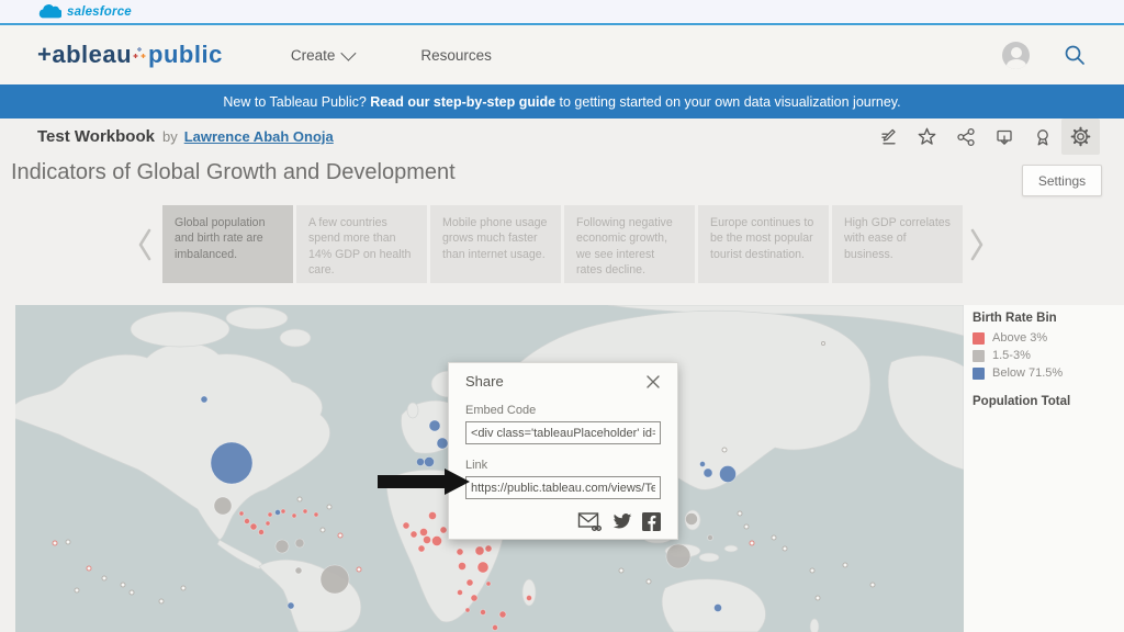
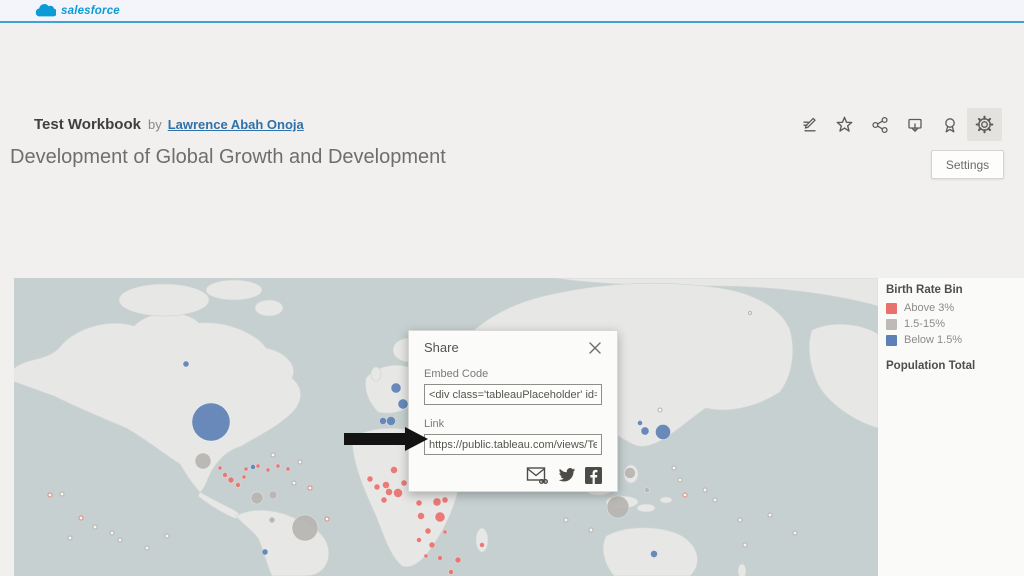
  salesforce
- +ableau
- public
- Create
- Resources
- New to Tableau Public? Read our step-by-step guide to getting started on your own data visualization journey.
  Test Workbook
  by
  Lawrence Abah Onoja
- Indicators of Global Growth and Development
+ Development of Global Growth and Development
  Settings
- Global population and birth rate are imbalanced.
- A few countries spend more than 14% GDP on health care.
- Mobile phone usage grows much faster than internet usage.
- Following negative economic growth, we see interest rates decline.
- Europe continues to be the most popular tourist destination.
- High GDP correlates with ease of business.
  Birth Rate Bin
  Above 3%
- 1.5-3%
+ 1.5-15%
- Below 71.5%
+ Below 1.5%
  Population Total
  Share
  Embed Code
  <div class='tableauPlaceholder' id
  Link
  https://public.tableau.com/views/Te
